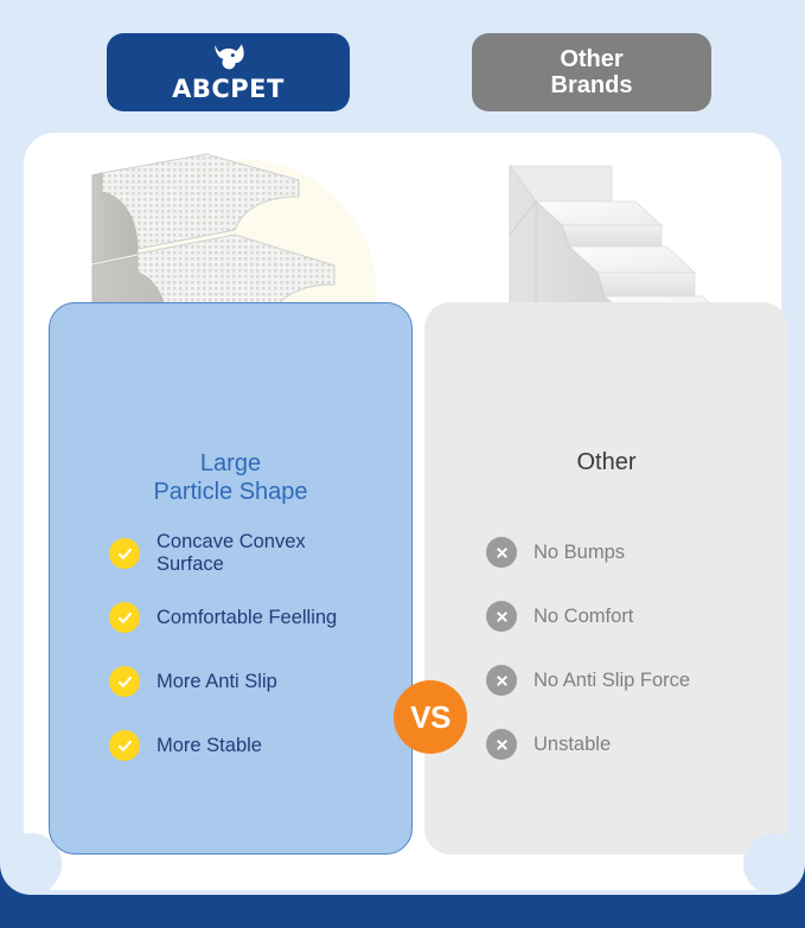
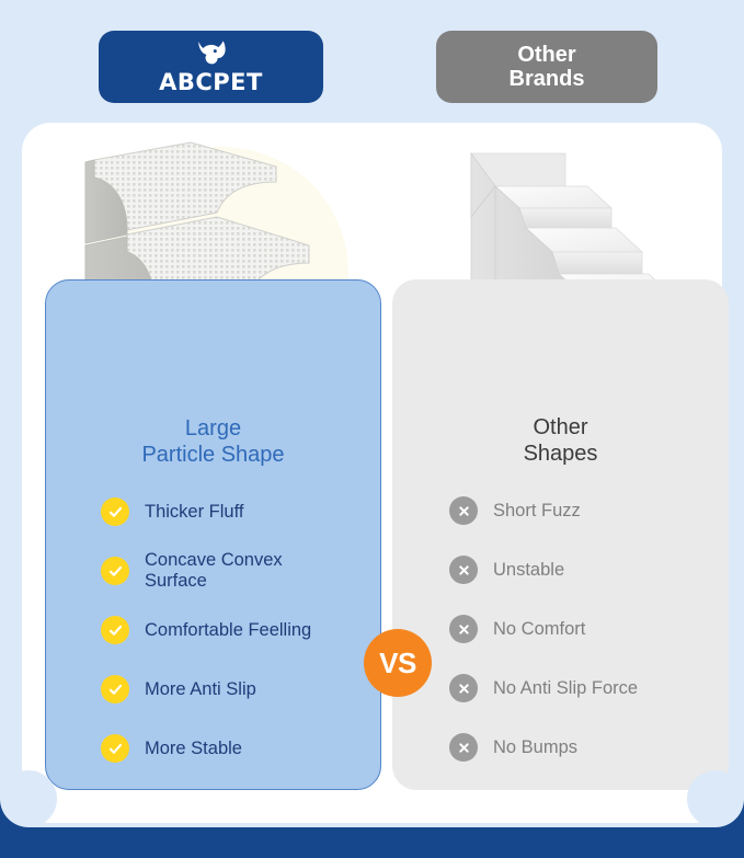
  ABCPET
  Other
  Brands
  Large
  Particle Shape
+ Thicker Fluff
  Concave Convex
  Surface
  Comfortable Feelling
  More Anti Slip
  More Stable
  Other
+ Shapes
+ Short Fuzz
- No Bumps
+ Unstable
  No Comfort
  No Anti Slip Force
- Unstable
+ No Bumps
  VS
